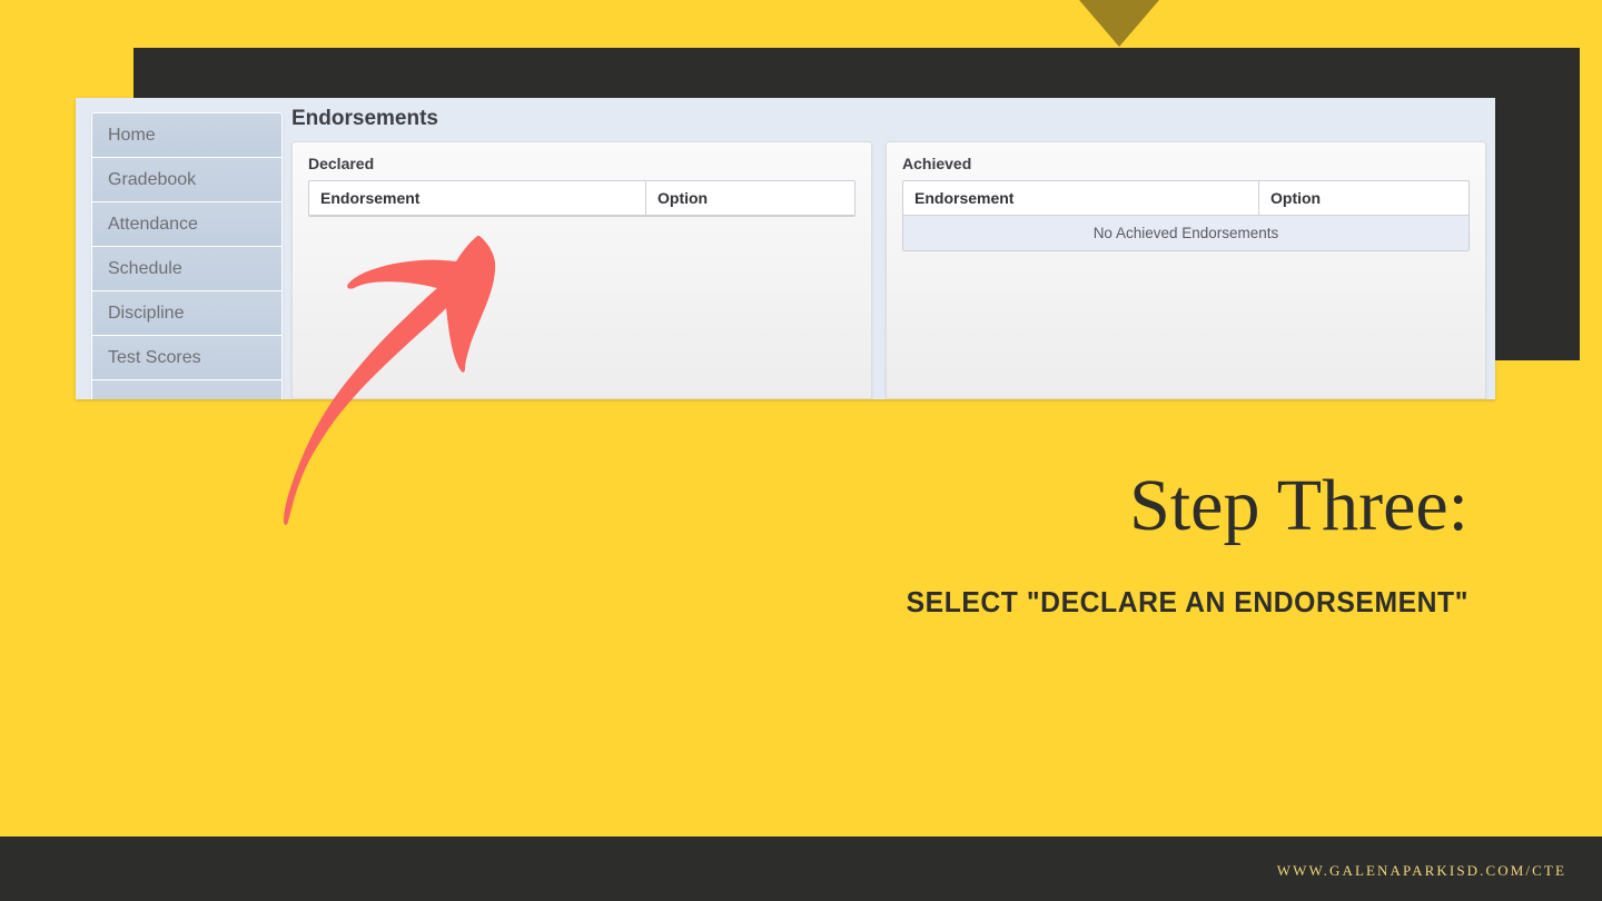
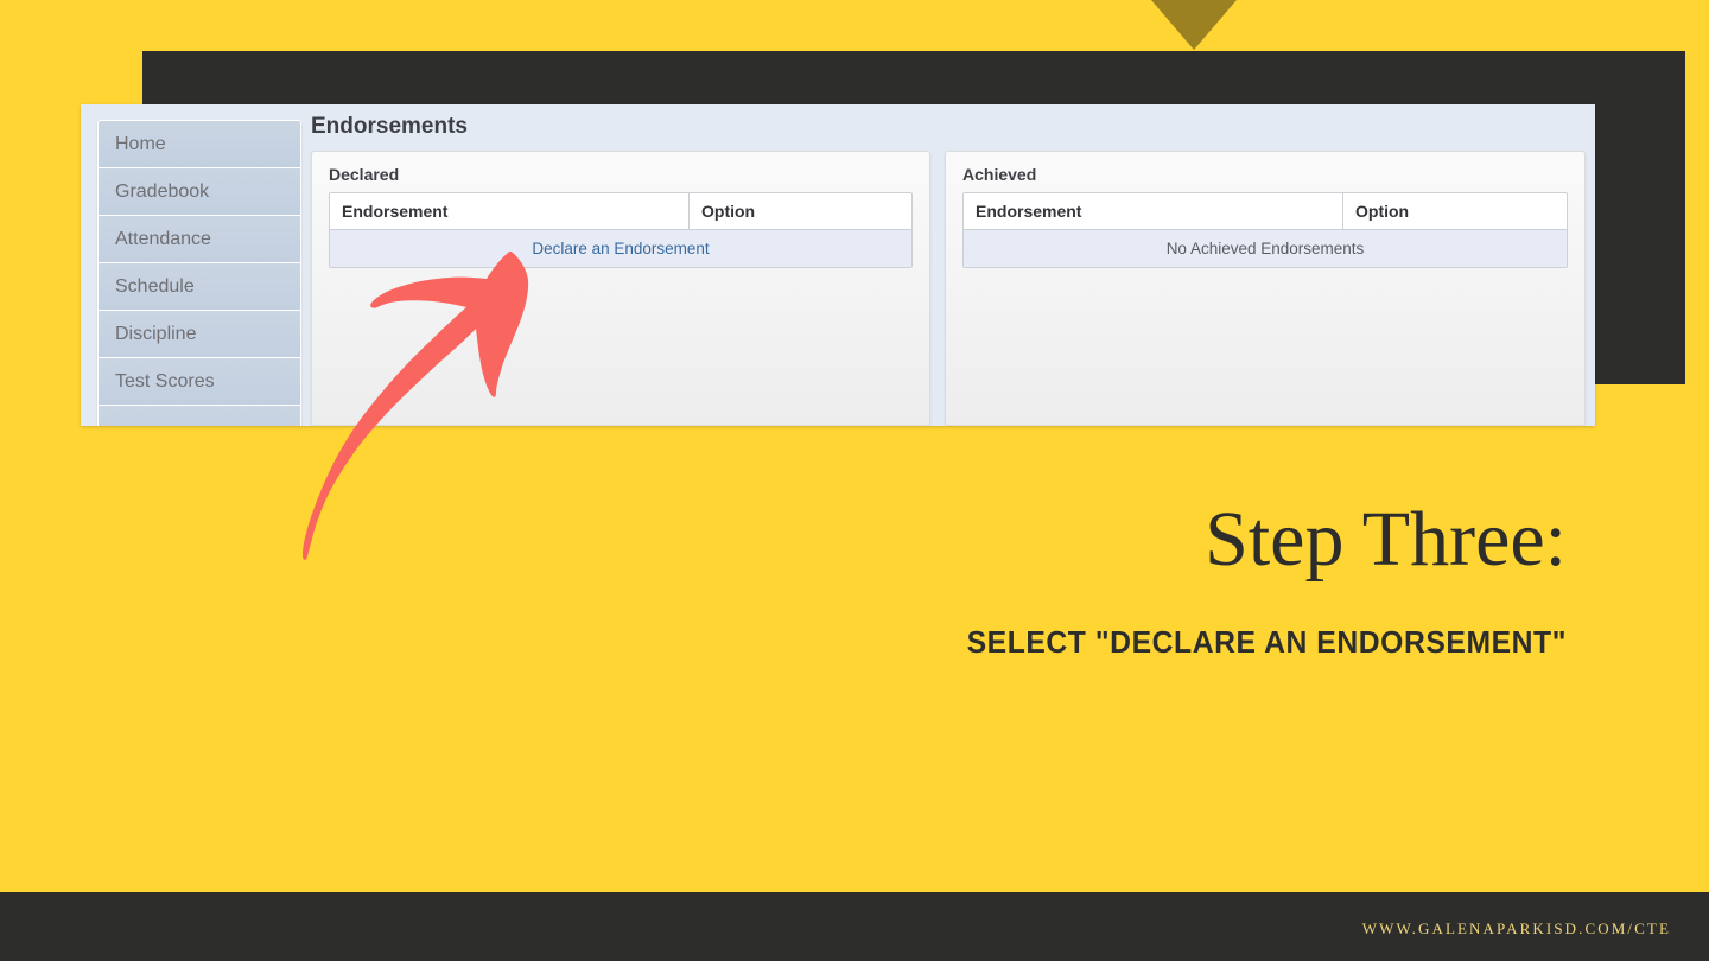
  Home
  Gradebook
  Attendance
  Schedule
  Discipline
  Test Scores
  Endorsements
  Declared
  Endorsement
  Option
+ Declare an Endorsement
  Achieved
  Endorsement
  Option
  No Achieved Endorsements
  Step Three:
  SELECT "DECLARE AN ENDORSEMENT"
  WWW.GALENAPARKISD.COM/CTE
